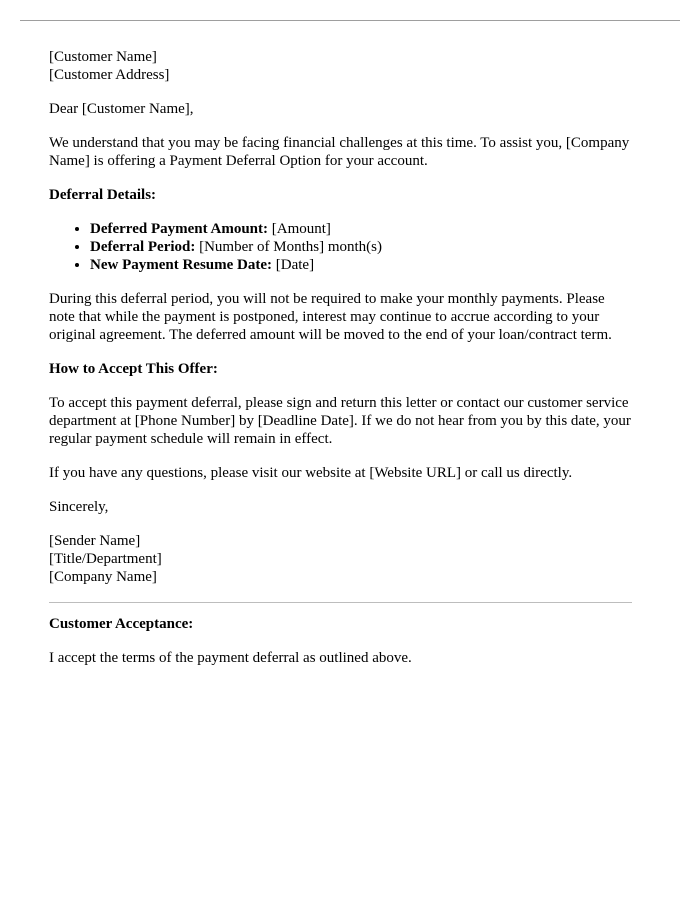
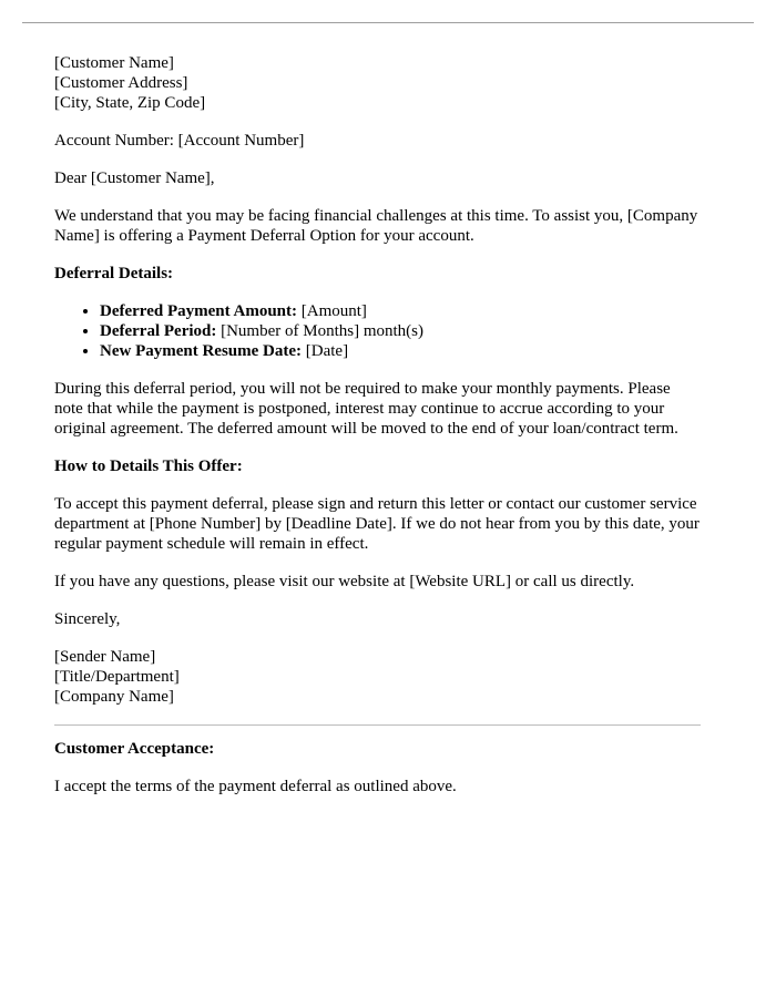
  [Customer Name]
  [Customer Address]
+ [City, State, Zip Code]
+ Account Number: [Account Number]
  Dear [Customer Name],
  We understand that you may be facing financial challenges at this time. To assist you, [Company Name] is offering a Payment Deferral Option for your account.
  Deferral Details:
  Deferred Payment Amount: [Amount]
  Deferral Period: [Number of Months] month(s)
  New Payment Resume Date: [Date]
  During this deferral period, you will not be required to make your monthly payments. Please note that while the payment is postponed, interest may continue to accrue according to your original agreement. The deferred amount will be moved to the end of your loan/contract term.
- How to Accept This Offer:
+ How to Details This Offer:
  To accept this payment deferral, please sign and return this letter or contact our customer service department at [Phone Number] by [Deadline Date]. If we do not hear from you by this date, your regular payment schedule will remain in effect.
  If you have any questions, please visit our website at [Website URL] or call us directly.
  Sincerely,
  [Sender Name]
  [Title/Department]
  [Company Name]
  Customer Acceptance:
  I accept the terms of the payment deferral as outlined above.
